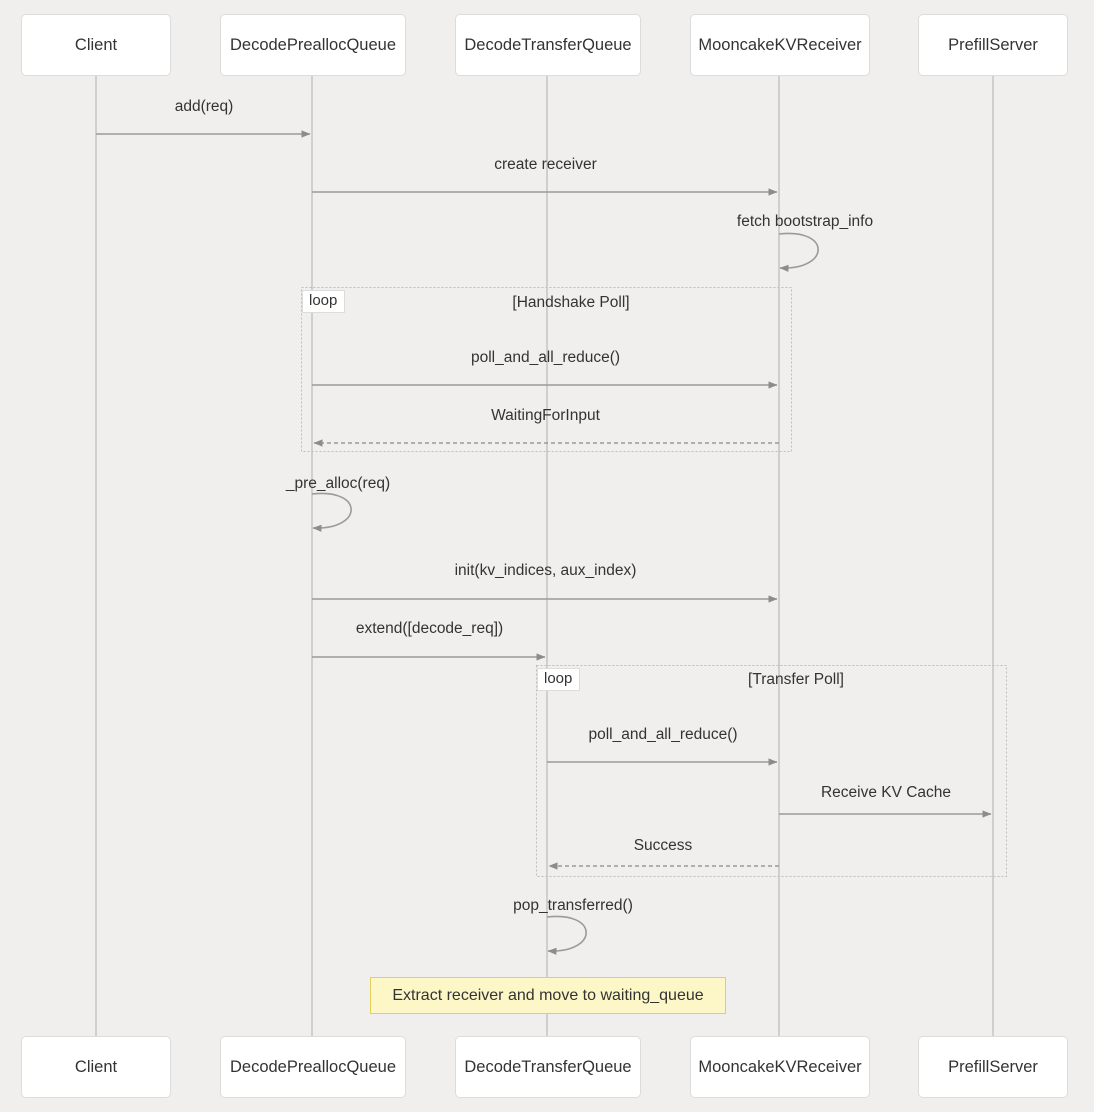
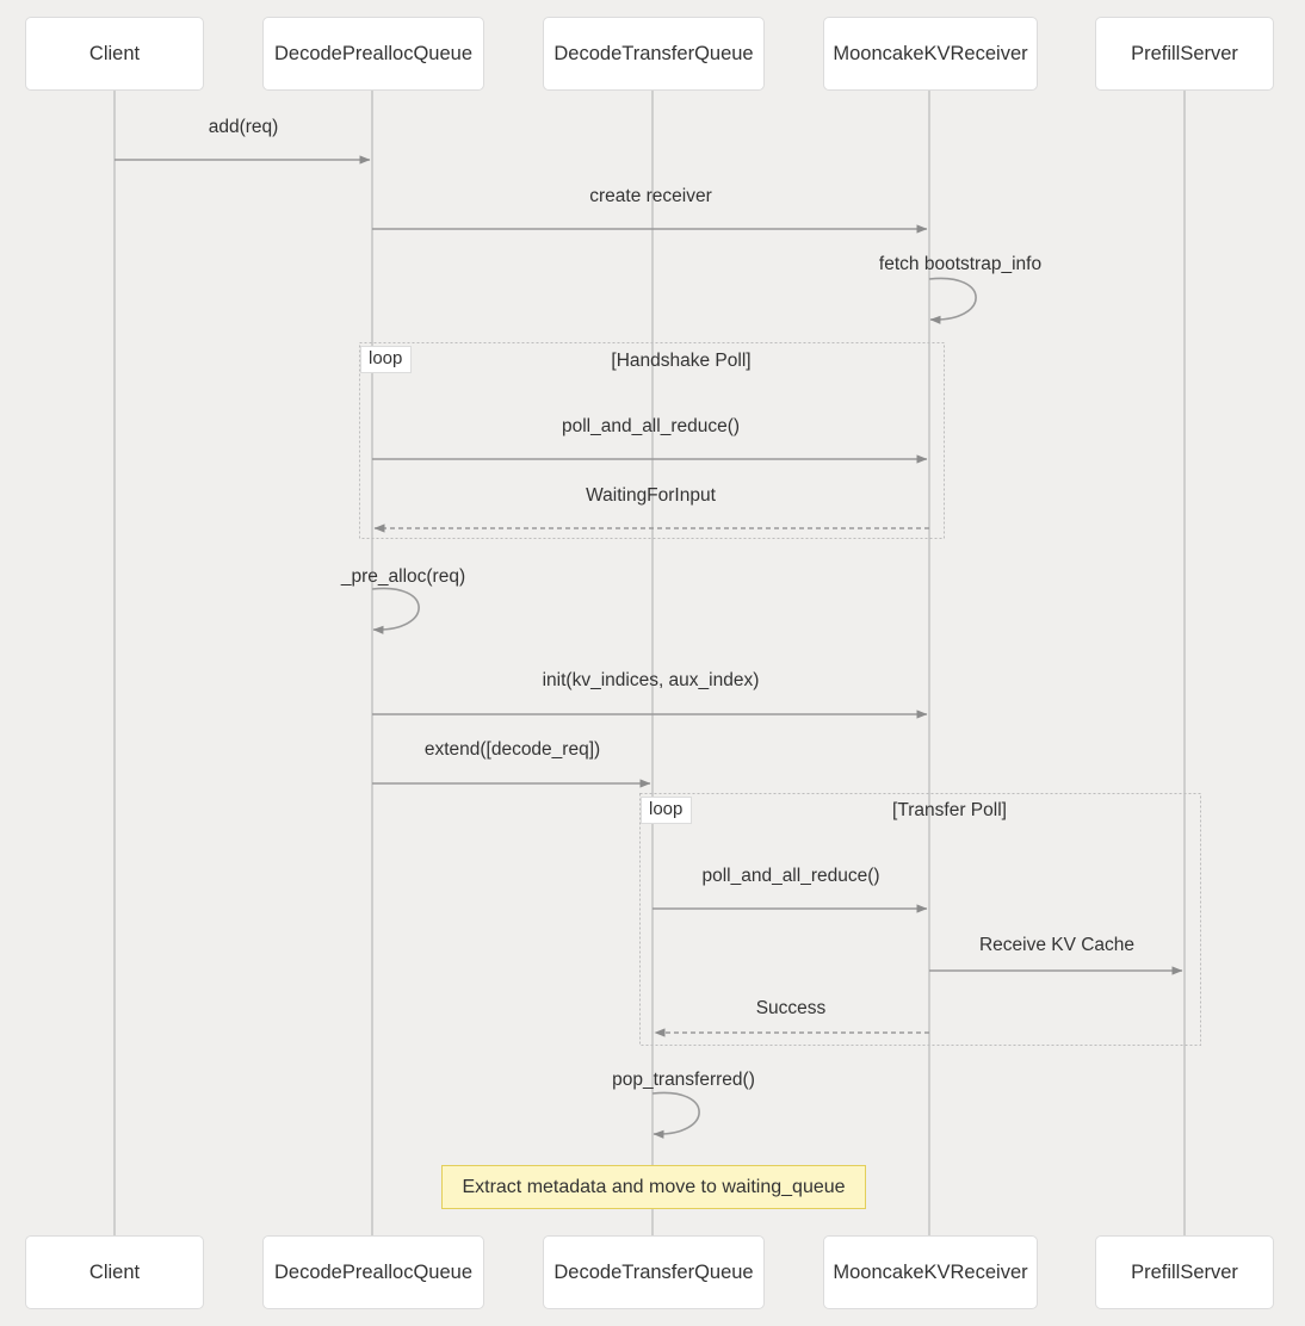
  Client
  DecodePreallocQueue
  DecodeTransferQueue
  MooncakeKVReceiver
  PrefillServer
  Client
  DecodePreallocQueue
  DecodeTransferQueue
  MooncakeKVReceiver
  PrefillServer
  add(req)
  create receiver
  fetch bootstrap_info
  poll_and_all_reduce()
  WaitingForInput
  _pre_alloc(req)
  init(kv_indices, aux_index)
  extend([decode_req])
  poll_and_all_reduce()
  Receive KV Cache
  Success
  pop_transferred()
  loop
  [Handshake Poll]
  loop
  [Transfer Poll]
- Extract receiver and move to waiting_queue
+ Extract metadata and move to waiting_queue
